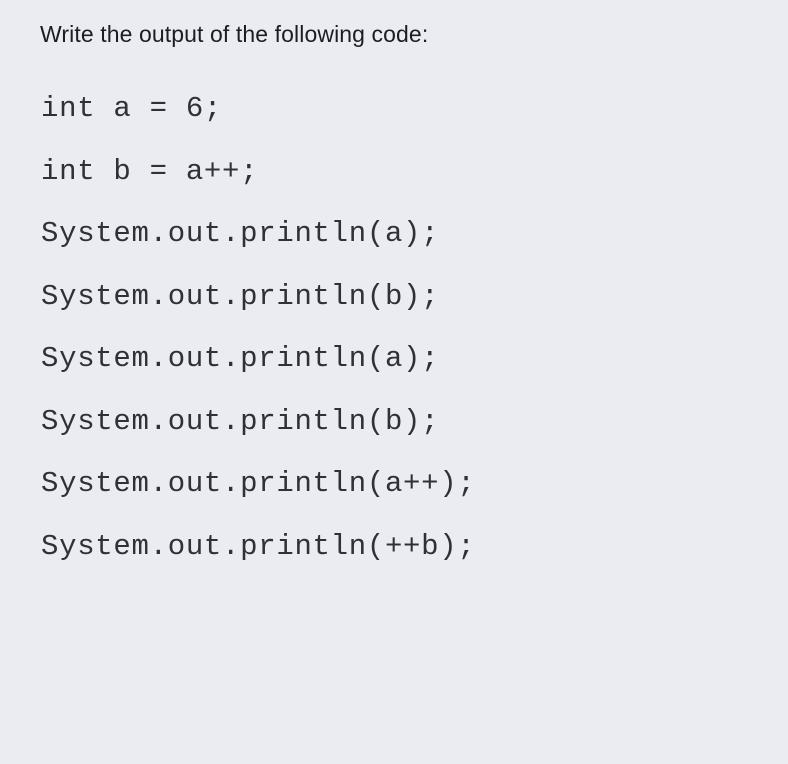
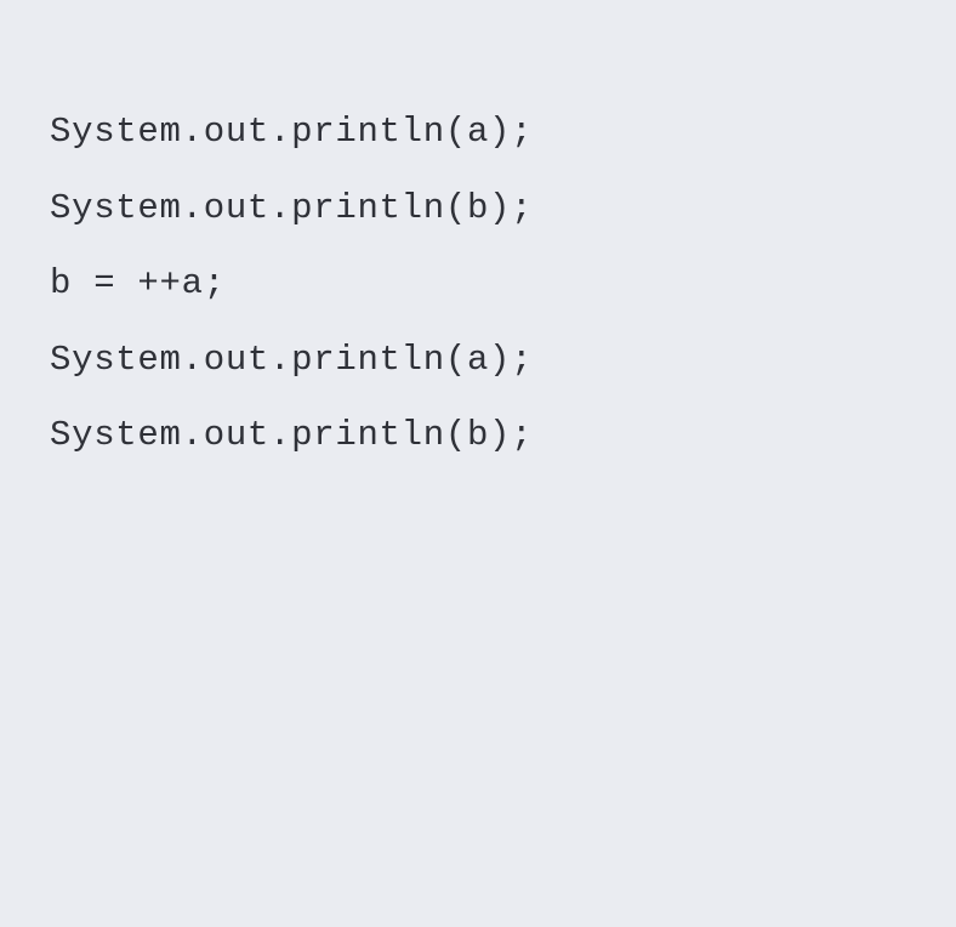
- Write the output of the following code:
- int a = 6;
- int b = a++;
  System.out.println(a);
  System.out.println(b);
+ b = ++a;
  System.out.println(a);
  System.out.println(b);
- System.out.println(a++);
- System.out.println(++b);
